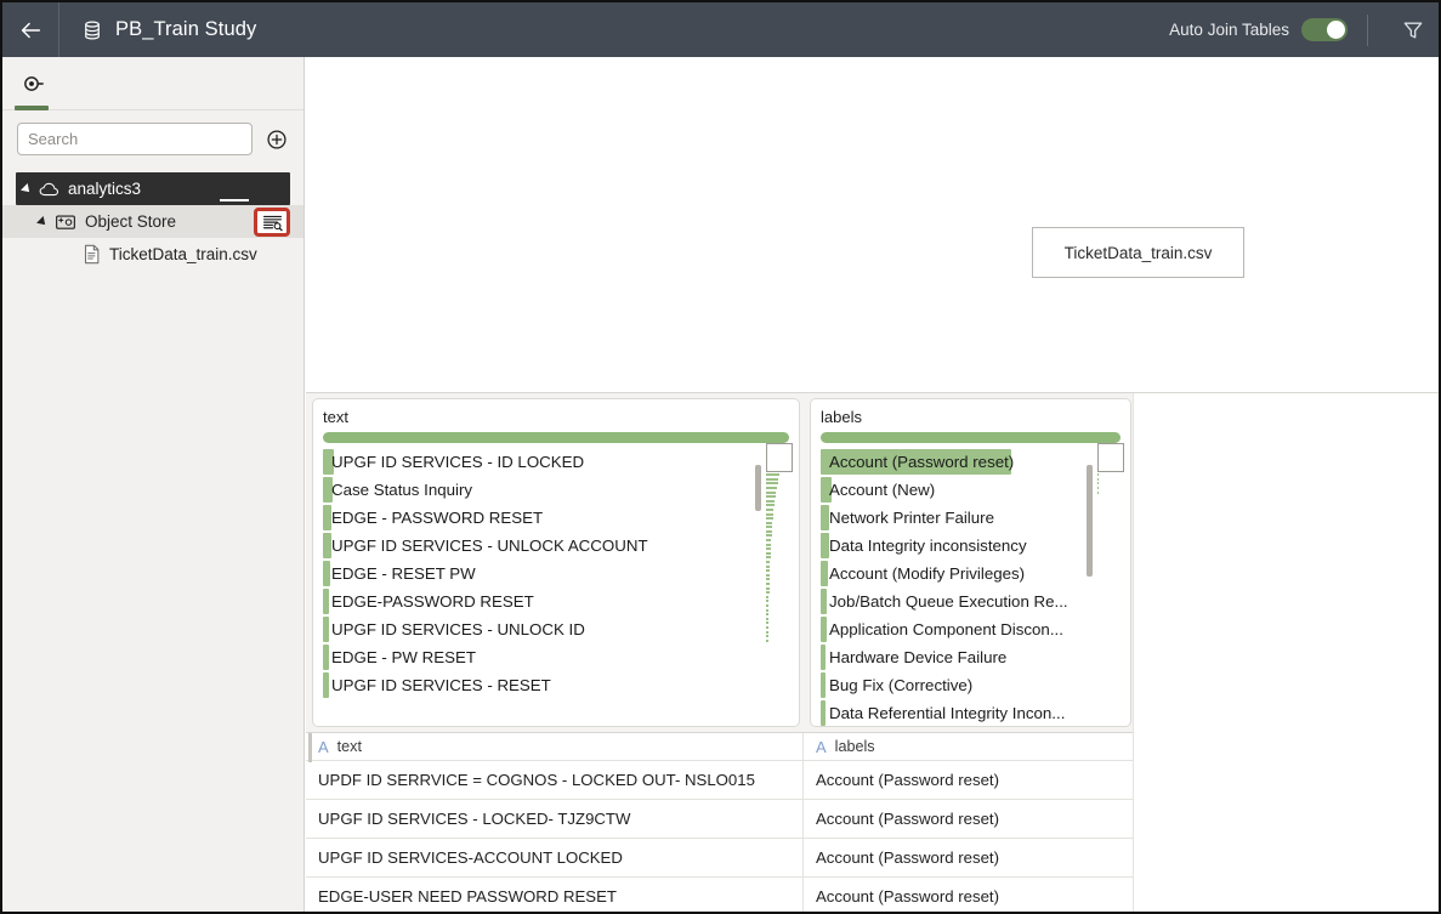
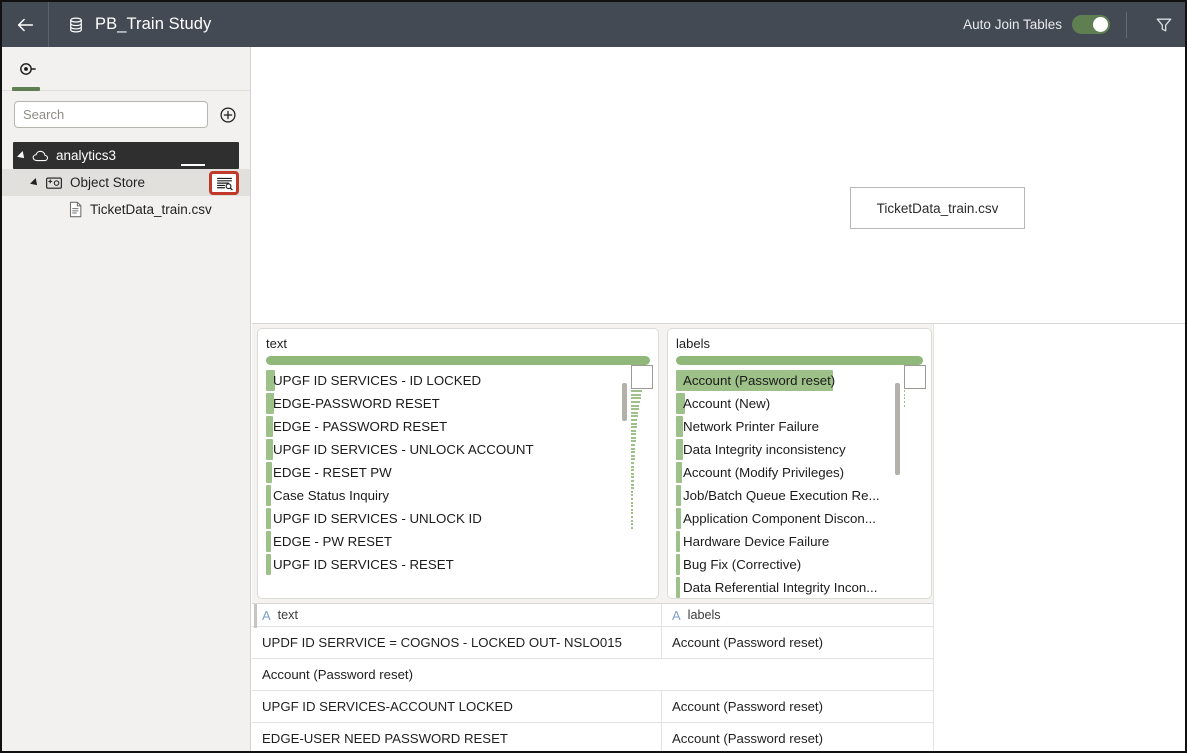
  PB_Train Study
  Auto Join Tables
  Search
  analytics3
  Object Store
  TicketData_train.csv
  TicketData_train.csv
  text
  UPGF ID SERVICES - ID LOCKED
- Case Status Inquiry
+ EDGE-PASSWORD RESET
  EDGE - PASSWORD RESET
  UPGF ID SERVICES - UNLOCK ACCOUNT
  EDGE - RESET PW
- EDGE-PASSWORD RESET
+ Case Status Inquiry
  UPGF ID SERVICES - UNLOCK ID
  EDGE - PW RESET
  UPGF ID SERVICES - RESET
  labels
  Account (Password reset)
  Account (New)
  Network Printer Failure
  Data Integrity inconsistency
  Account (Modify Privileges)
  Job/Batch Queue Execution Re...
  Application Component Discon...
  Hardware Device Failure
  Bug Fix (Corrective)
  Data Referential Integrity Incon...
  A
  text
  A
  labels
  UPDF ID SERRVICE = COGNOS - LOCKED OUT- NSLO015
  Account (Password reset)
- UPGF ID SERVICES - LOCKED- TJZ9CTW
  Account (Password reset)
  UPGF ID SERVICES-ACCOUNT LOCKED
  Account (Password reset)
  EDGE-USER NEED PASSWORD RESET
  Account (Password reset)
